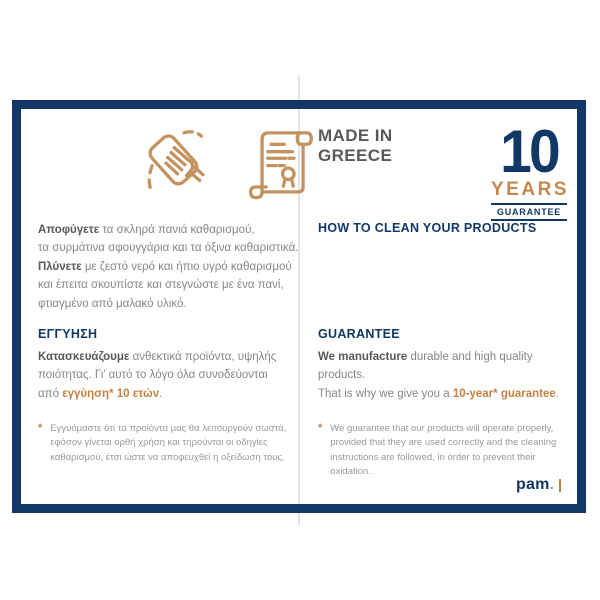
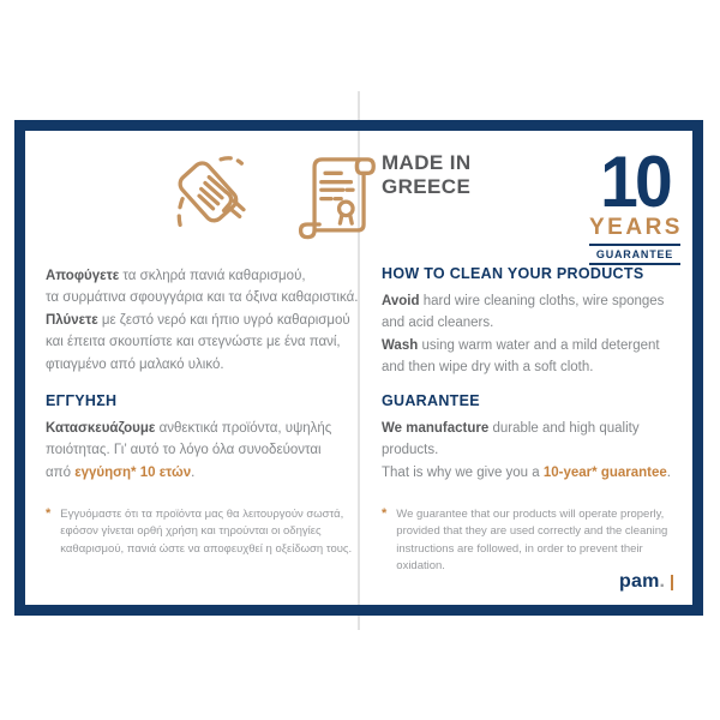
  MADE IN
  GREECE
  10
  YEARS
  GUARANTEE
  Αποφύγετε τα σκληρά πανιά καθαρισμού,
  τα συρμάτινα σφουγγάρια και τα όξινα καθαριστικά.
  Πλύνετε με ζεστό νερό και ήπιο υγρό καθαρισμού
  και έπειτα σκουπίστε και στεγνώστε με ένα πανί,
  φτιαγμένο από μαλακό υλικό.
  ΕΓΓΥΗΣΗ
  Κατασκευάζουμε ανθεκτικά προϊόντα, υψηλής
  ποιότητας. Γι’ αυτό το λόγο όλα συνοδεύονται
  από εγγύηση* 10 ετών.
  *
- Εγγυόμαστε ότι τα προϊόντα μας θα λειτουργούν σωστά, εφόσον γίνεται ορθή χρήση και τηρούνται οι οδηγίες καθαρισμού, έτσι ώστε να αποφευχθεί η οξείδωση τους.
+ Εγγυόμαστε ότι τα προϊόντα μας θα λειτουργούν σωστά, εφόσον γίνεται ορθή χρήση και τηρούνται οι οδηγίες καθαρισμού, πανιά ώστε να αποφευχθεί η οξείδωση τους.
  HOW TO CLEAN YOUR PRODUCTS
+ Avoid hard wire cleaning cloths, wire sponges
+ and acid cleaners.
+ Wash using warm water and a mild detergent
+ and then wipe dry with a soft cloth.
  GUARANTEE
  We manufacture durable and high quality products.
  That is why we give you a 10-year* guarantee.
  *
  We guarantee that our products will operate properly, provided that they are used correctly and the cleaning instructions are followed, in order to prevent their oxidation.
  pam
  .
